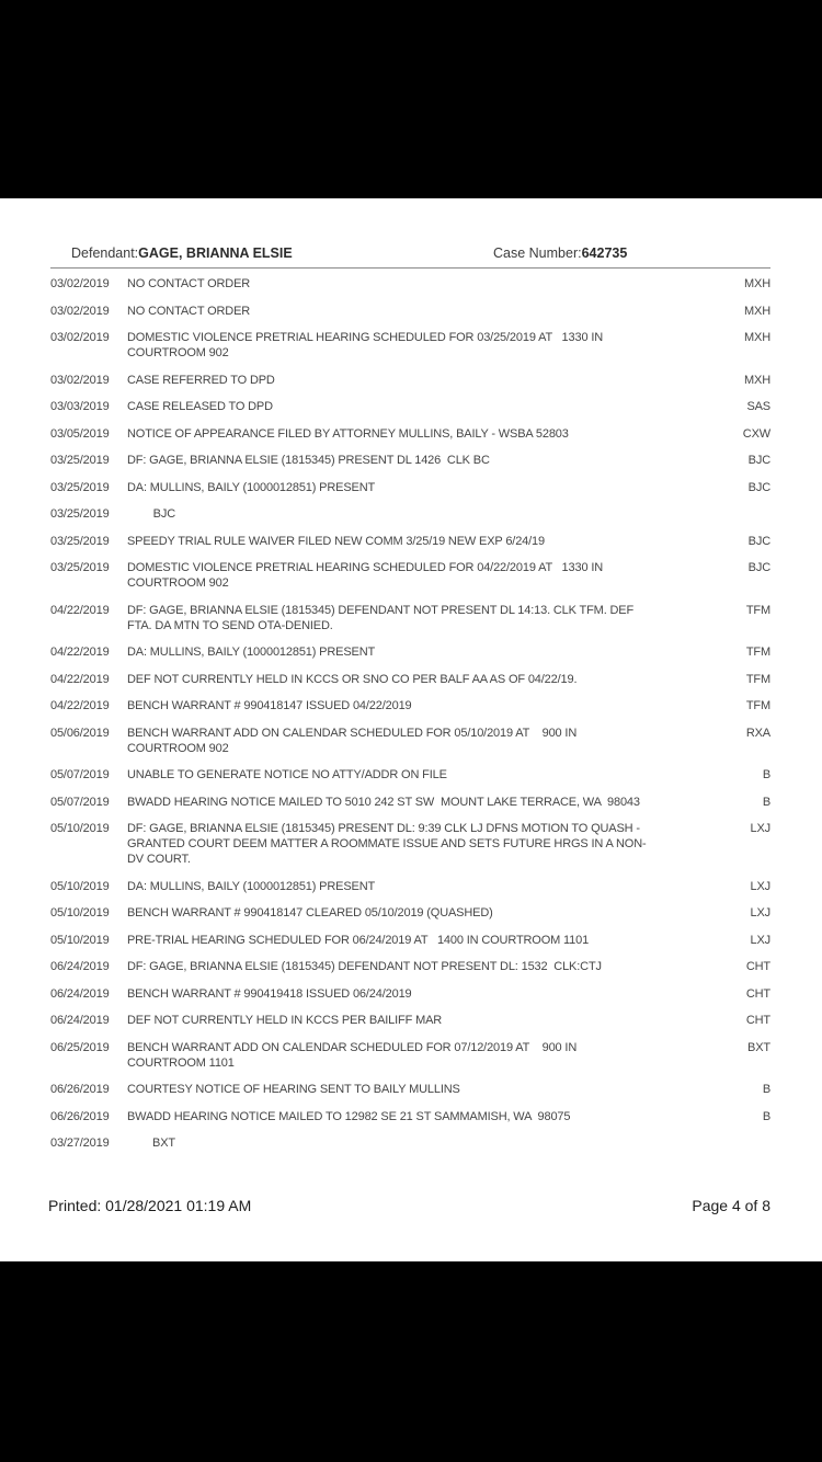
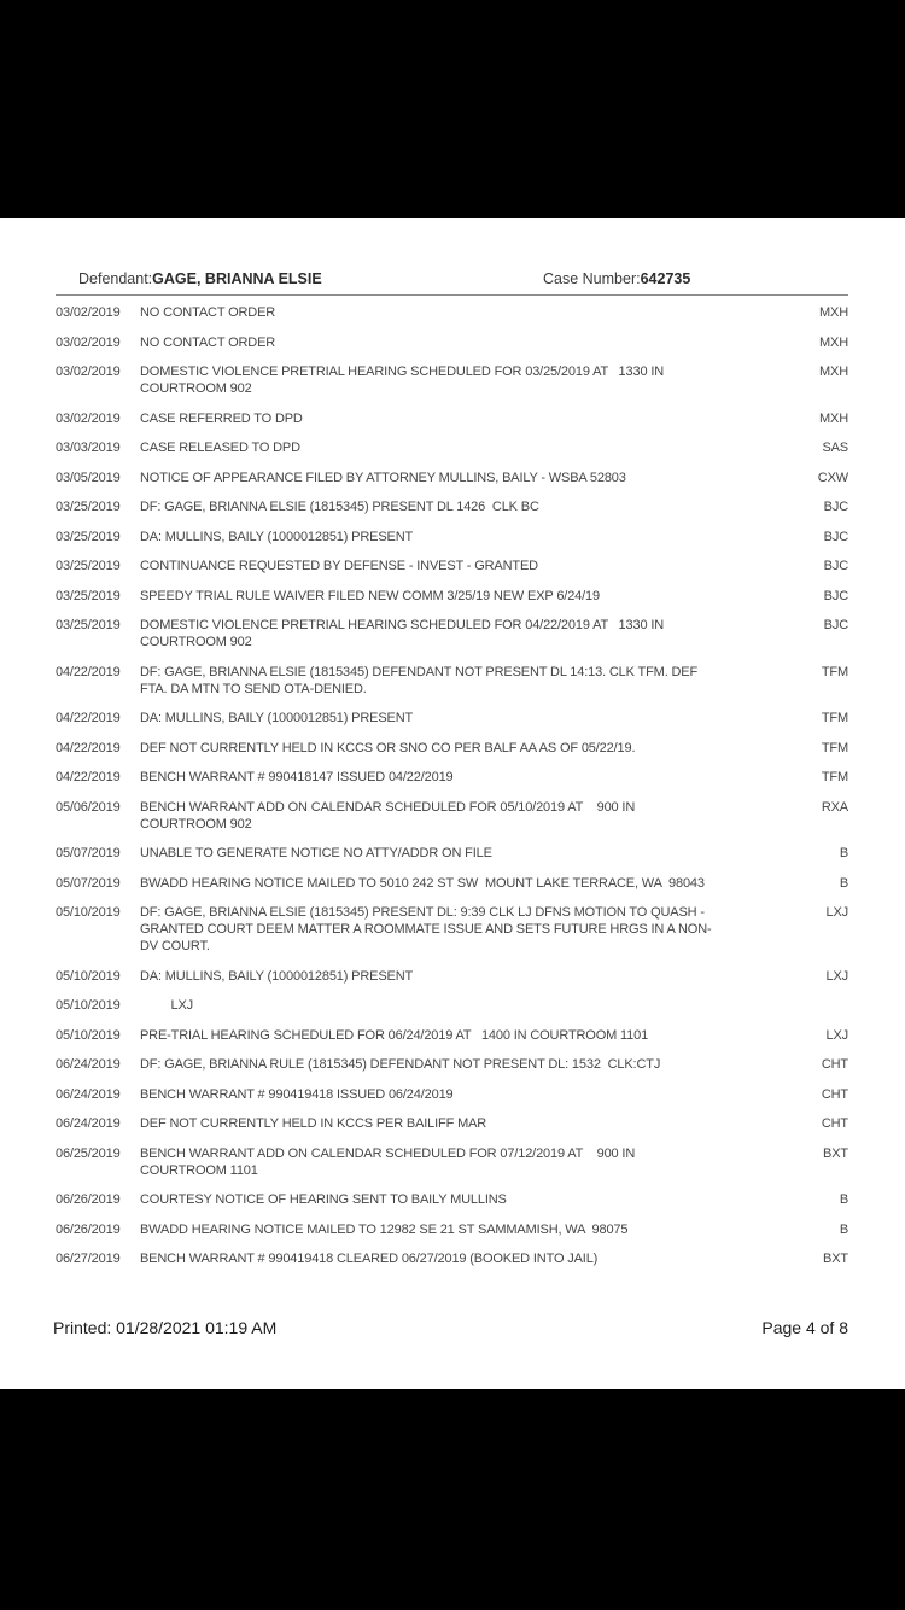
  Defendant:GAGE, BRIANNA ELSIE
  Case Number:642735
  03/02/2019
  NO CONTACT ORDER
  MXH
  03/02/2019
  NO CONTACT ORDER
  MXH
  03/02/2019
  DOMESTIC VIOLENCE PRETRIAL HEARING SCHEDULED FOR 03/25/2019 AT 1330 IN
  COURTROOM 902
  MXH
  03/02/2019
  CASE REFERRED TO DPD
  MXH
  03/03/2019
  CASE RELEASED TO DPD
  SAS
  03/05/2019
  NOTICE OF APPEARANCE FILED BY ATTORNEY MULLINS, BAILY - WSBA 52803
  CXW
  03/25/2019
  DF: GAGE, BRIANNA ELSIE (1815345) PRESENT DL 1426 CLK BC
  BJC
  03/25/2019
  DA: MULLINS, BAILY (1000012851) PRESENT
  BJC
  03/25/2019
+ CONTINUANCE REQUESTED BY DEFENSE - INVEST - GRANTED
  BJC
  03/25/2019
  SPEEDY TRIAL RULE WAIVER FILED NEW COMM 3/25/19 NEW EXP 6/24/19
  BJC
  03/25/2019
  DOMESTIC VIOLENCE PRETRIAL HEARING SCHEDULED FOR 04/22/2019 AT 1330 IN
  COURTROOM 902
  BJC
  04/22/2019
  DF: GAGE, BRIANNA ELSIE (1815345) DEFENDANT NOT PRESENT DL 14:13. CLK TFM. DEF
  FTA. DA MTN TO SEND OTA-DENIED.
  TFM
  04/22/2019
  DA: MULLINS, BAILY (1000012851) PRESENT
  TFM
  04/22/2019
- DEF NOT CURRENTLY HELD IN KCCS OR SNO CO PER BALF AA AS OF 04/22/19.
+ DEF NOT CURRENTLY HELD IN KCCS OR SNO CO PER BALF AA AS OF 05/22/19.
  TFM
  04/22/2019
  BENCH WARRANT # 990418147 ISSUED 04/22/2019
  TFM
  05/06/2019
  BENCH WARRANT ADD ON CALENDAR SCHEDULED FOR 05/10/2019 AT 900 IN
  COURTROOM 902
  RXA
  05/07/2019
  UNABLE TO GENERATE NOTICE NO ATTY/ADDR ON FILE
  B
  05/07/2019
  BWADD HEARING NOTICE MAILED TO 5010 242 ST SW MOUNT LAKE TERRACE, WA 98043
  B
  05/10/2019
  DF: GAGE, BRIANNA ELSIE (1815345) PRESENT DL: 9:39 CLK LJ DFNS MOTION TO QUASH -
  GRANTED COURT DEEM MATTER A ROOMMATE ISSUE AND SETS FUTURE HRGS IN A NON-
  DV COURT.
  LXJ
  05/10/2019
  DA: MULLINS, BAILY (1000012851) PRESENT
  LXJ
  05/10/2019
- BENCH WARRANT # 990418147 CLEARED 05/10/2019 (QUASHED)
  LXJ
  05/10/2019
  PRE-TRIAL HEARING SCHEDULED FOR 06/24/2019 AT 1400 IN COURTROOM 1101
  LXJ
  06/24/2019
- DF: GAGE, BRIANNA ELSIE (1815345) DEFENDANT NOT PRESENT DL: 1532 CLK:CTJ
+ DF: GAGE, BRIANNA RULE (1815345) DEFENDANT NOT PRESENT DL: 1532 CLK:CTJ
  CHT
  06/24/2019
  BENCH WARRANT # 990419418 ISSUED 06/24/2019
  CHT
  06/24/2019
  DEF NOT CURRENTLY HELD IN KCCS PER BAILIFF MAR
  CHT
  06/25/2019
  BENCH WARRANT ADD ON CALENDAR SCHEDULED FOR 07/12/2019 AT 900 IN
  COURTROOM 1101
  BXT
  06/26/2019
  COURTESY NOTICE OF HEARING SENT TO BAILY MULLINS
  B
  06/26/2019
  BWADD HEARING NOTICE MAILED TO 12982 SE 21 ST SAMMAMISH, WA 98075
  B
- 03/27/2019
+ 06/27/2019
+ BENCH WARRANT # 990419418 CLEARED 06/27/2019 (BOOKED INTO JAIL)
  BXT
  Printed: 01/28/2021 01:19 AM
  Page 4 of 8
